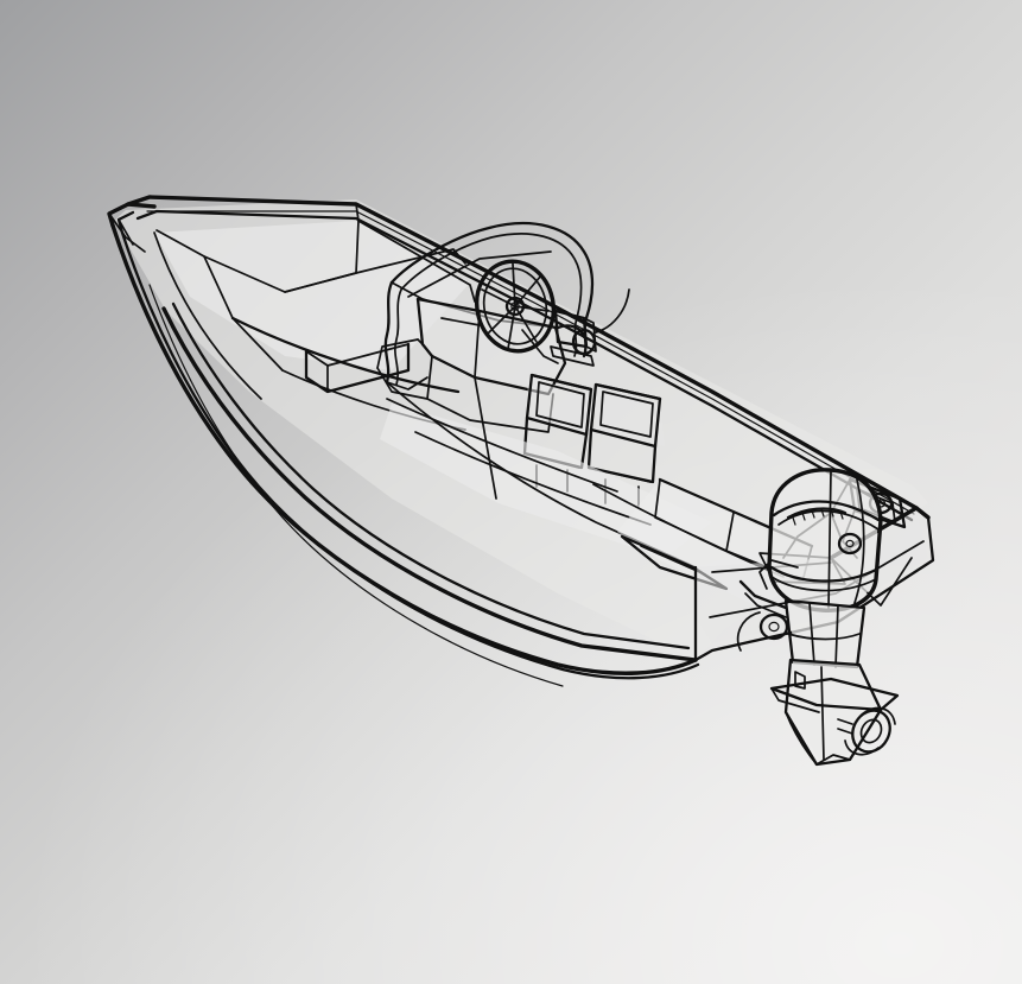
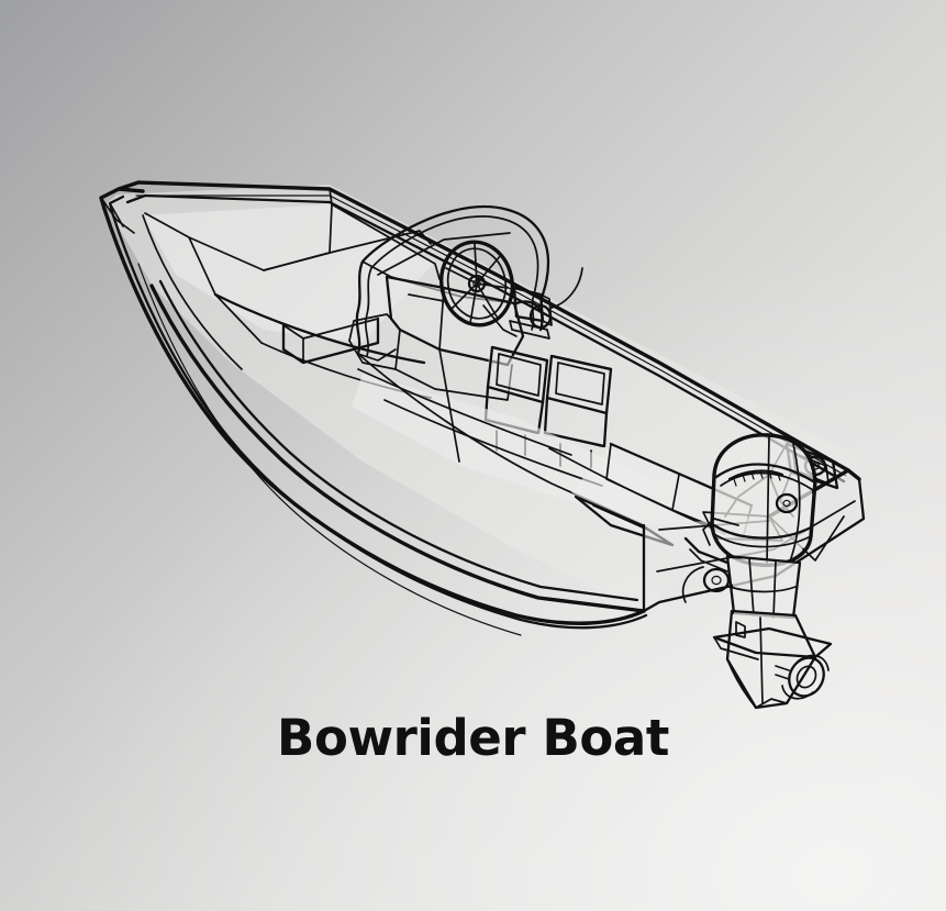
+ Bowrider Boat
